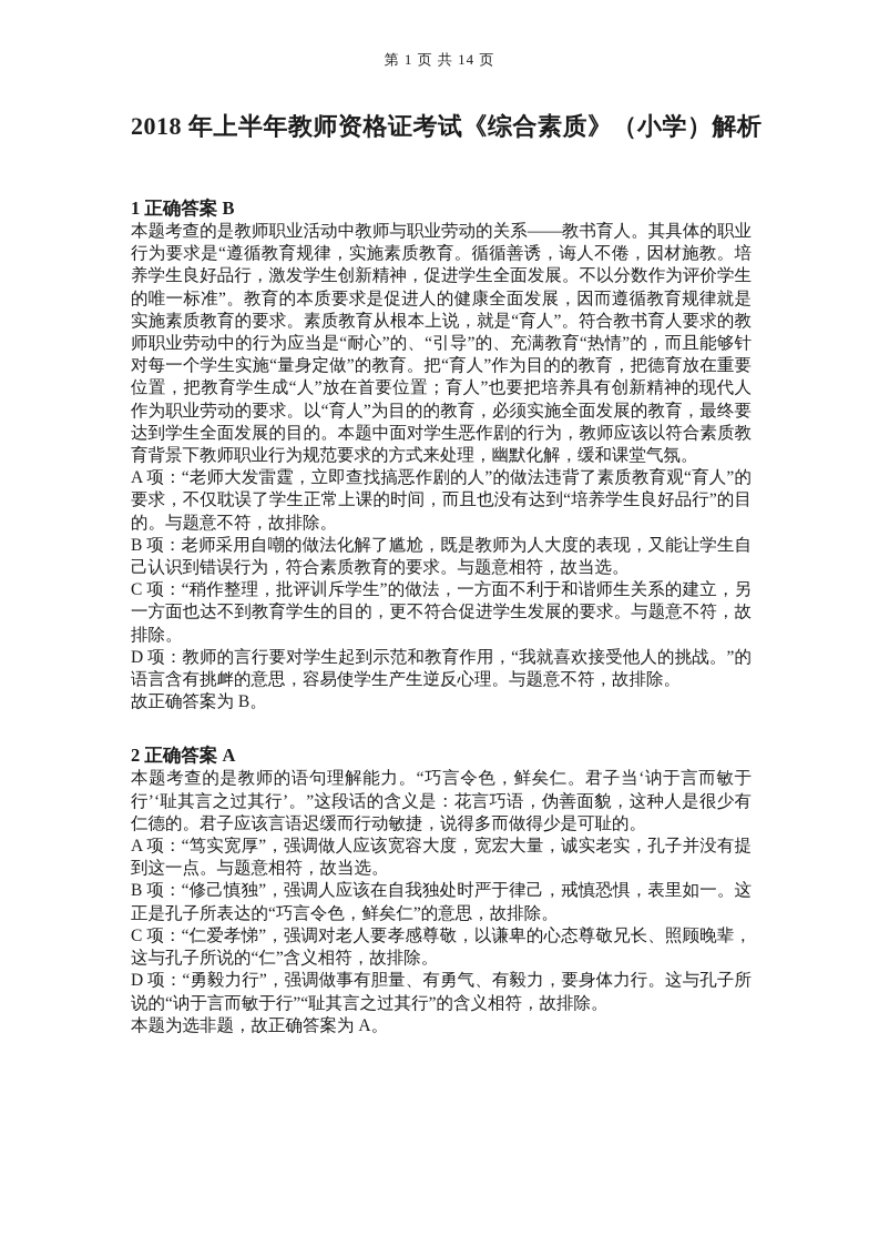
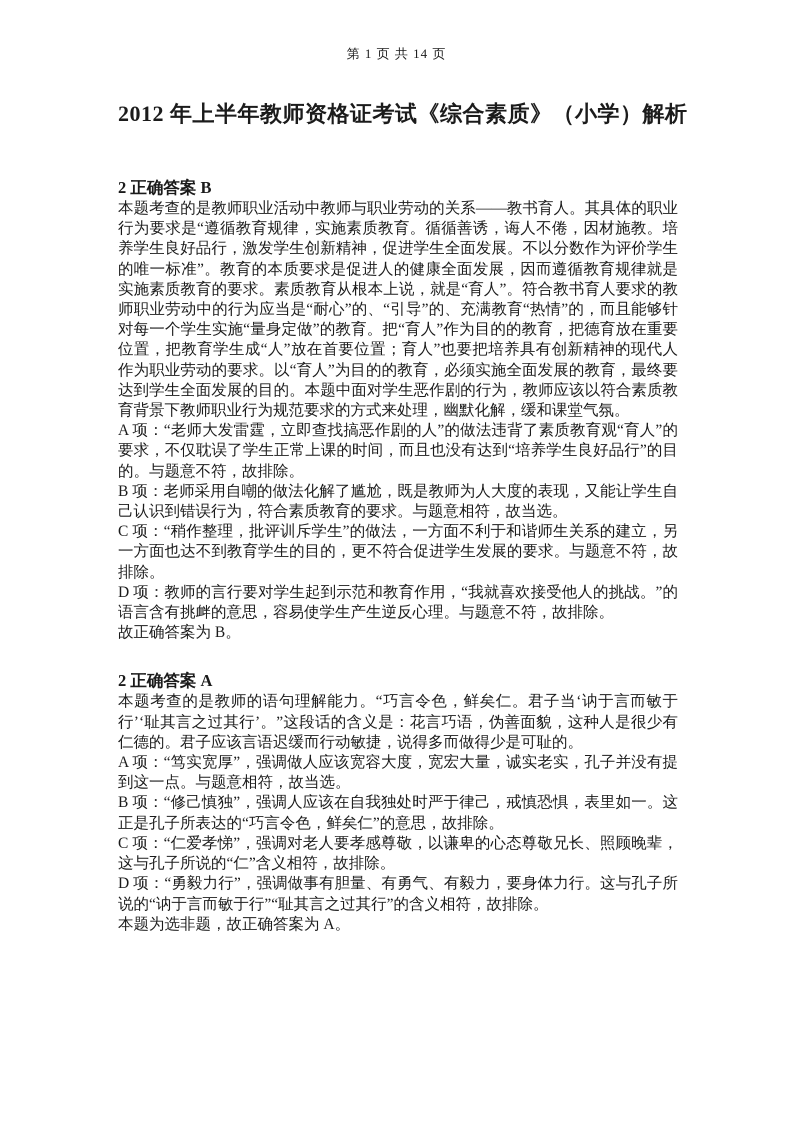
  第 1 页 共 14 页
- 2018 年上半年教师资格证考试《综合素质》（小学）解析
+ 2012 年上半年教师资格证考试《综合素质》（小学）解析
- 1 正确答案 B
+ 2 正确答案 B
  本题考查的是教师职业活动中教师与职业劳动的关系——教书育人。其具体的职业行为要求是“遵循教育规律，实施素质教育。循循善诱，诲人不倦，因材施教。培养学生良好品行，激发学生创新精神，促进学生全面发展。不以分数作为评价学生的唯一标准”。教育的本质要求是促进人的健康全面发展，因而遵循教育规律就是实施素质教育的要求。素质教育从根本上说，就是“育人”。符合教书育人要求的教师职业劳动中的行为应当是“耐心”的、“引导”的、充满教育“热情”的，而且能够针对每一个学生实施“量身定做”的教育。把“育人”作为目的的教育，把德育放在重要位置，把教育学生成“人”放在首要位置；育人”也要把培养具有创新精神的现代人作为职业劳动的要求。以“育人”为目的的教育，必须实施全面发展的教育，最终要达到学生全面发展的目的。本题中面对学生恶作剧的行为，教师应该以符合素质教育背景下教师职业行为规范要求的方式来处理，幽默化解，缓和课堂气氛。
  A 项：“老师大发雷霆，立即查找搞恶作剧的人”的做法违背了素质教育观“育人”的要求，不仅耽误了学生正常上课的时间，而且也没有达到“培养学生良好品行”的目的。与题意不符，故排除。
  B 项：老师采用自嘲的做法化解了尴尬，既是教师为人大度的表现，又能让学生自己认识到错误行为，符合素质教育的要求。与题意相符，故当选。
  C 项：“稍作整理，批评训斥学生”的做法，一方面不利于和谐师生关系的建立，另一方面也达不到教育学生的目的，更不符合促进学生发展的要求。与题意不符，故排除。
  D 项：教师的言行要对学生起到示范和教育作用，“我就喜欢接受他人的挑战。”的语言含有挑衅的意思，容易使学生产生逆反心理。与题意不符，故排除。
  故正确答案为 B。
  2 正确答案 A
  本题考查的是教师的语句理解能力。“巧言令色，鲜矣仁。君子当‘讷于言而敏于行’‘耻其言之过其行’。”这段话的含义是：花言巧语，伪善面貌，这种人是很少有仁德的。君子应该言语迟缓而行动敏捷，说得多而做得少是可耻的。
  A 项：“笃实宽厚”，强调做人应该宽容大度，宽宏大量，诚实老实，孔子并没有提到这一点。与题意相符，故当选。
  B 项：“修己慎独”，强调人应该在自我独处时严于律己，戒慎恐惧，表里如一。这正是孔子所表达的“巧言令色，鲜矣仁”的意思，故排除。
  C 项：“仁爱孝悌”，强调对老人要孝感尊敬，以谦卑的心态尊敬兄长、照顾晚辈，这与孔子所说的“仁”含义相符，故排除。
  D 项：“勇毅力行”，强调做事有胆量、有勇气、有毅力，要身体力行。这与孔子所说的“讷于言而敏于行”“耻其言之过其行”的含义相符，故排除。
  本题为选非题，故正确答案为 A。
